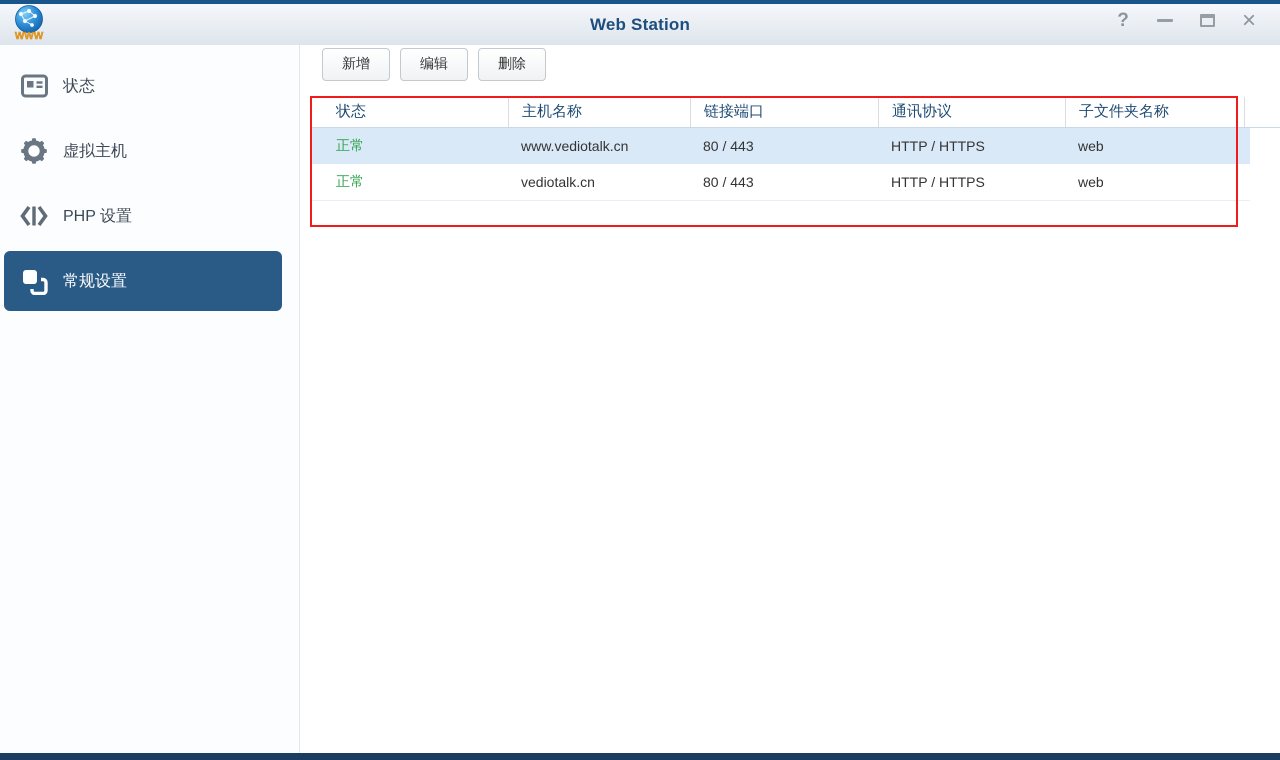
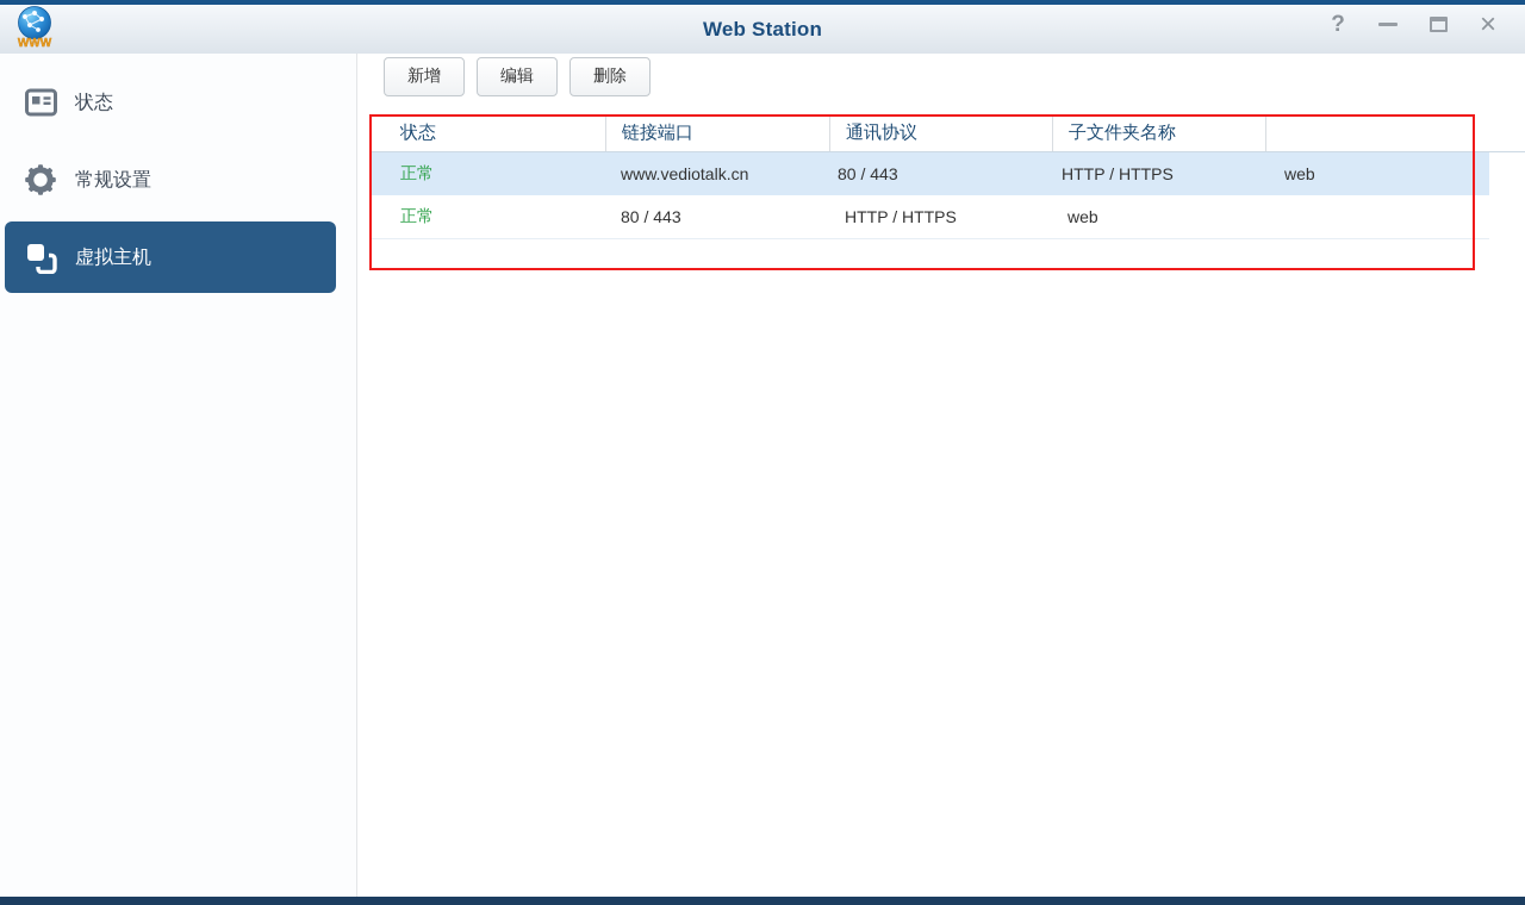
  Web Station
  WWW
  ?
  ×
  状态
- 虚拟主机
+ 常规设置
- PHP 设置
- 常规设置
+ 虚拟主机
  新增
  编辑
  删除
  状态
- 主机名称
  链接端口
  通讯协议
  子文件夹名称
  正常
  www.vediotalk.cn
  80 / 443
  HTTP / HTTPS
  web
  正常
- vediotalk.cn
  80 / 443
  HTTP / HTTPS
  web
